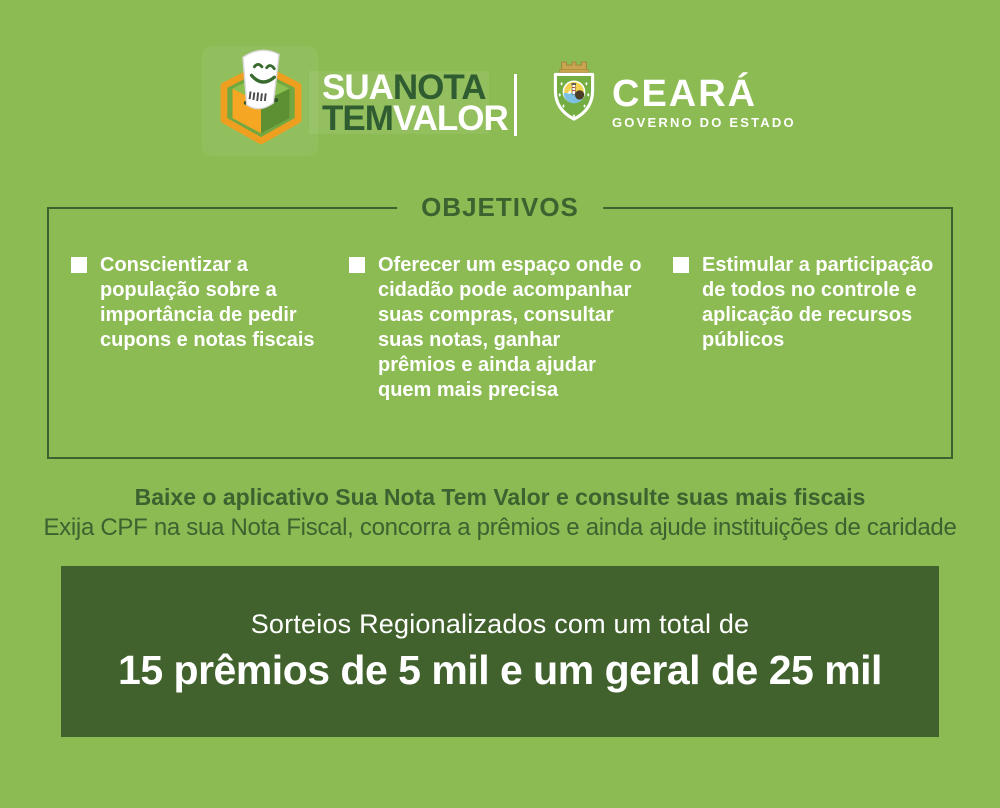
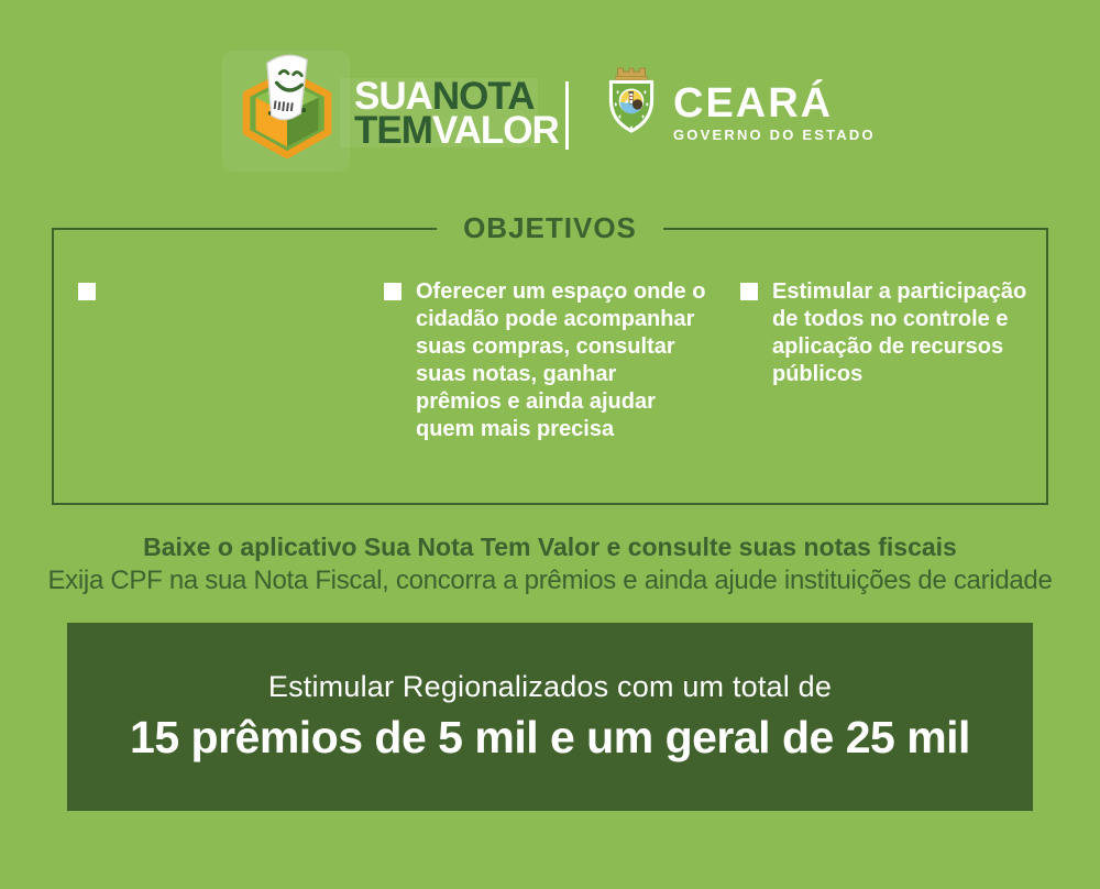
  SUANOTA
  TEMVALOR
  CEARÁ
  GOVERNO DO ESTADO
  OBJETIVOS
- Conscientizar a população sobre a importância de pedir cupons e notas fiscais
  Oferecer um espaço onde o cidadão pode acompanhar suas compras, consultar suas notas, ganhar prêmios e ainda ajudar quem mais precisa
  Estimular a participação de todos no controle e aplicação de recursos públicos
- Baixe o aplicativo Sua Nota Tem Valor e consulte suas mais fiscais
+ Baixe o aplicativo Sua Nota Tem Valor e consulte suas notas fiscais
  Exija CPF na sua Nota Fiscal, concorra a prêmios e ainda ajude instituições de caridade
- Sorteios Regionalizados com um total de
+ Estimular Regionalizados com um total de
  15 prêmios de 5 mil e um geral de 25 mil
